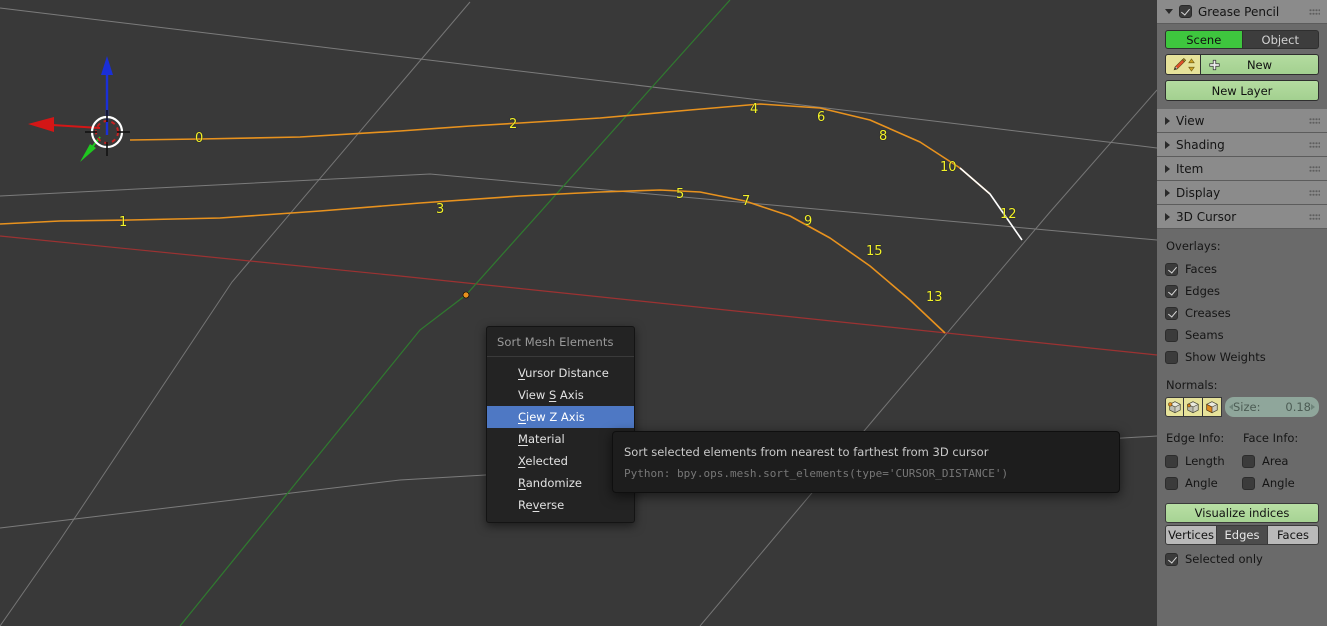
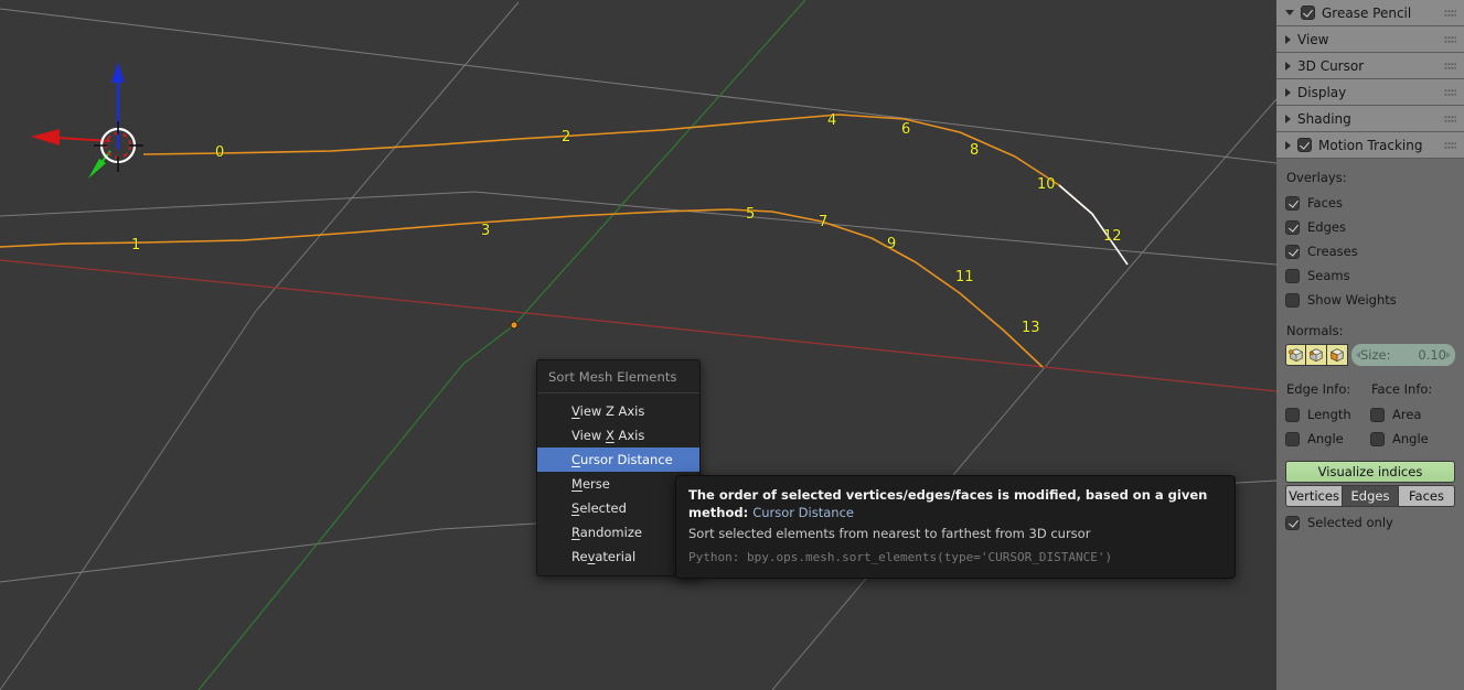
  0
  1
  2
  3
  4
  5
  6
  7
  8
  9
  10
- 15
+ 11
  12
  13
  Sort Mesh Elements
- Vursor Distance
+ View Z Axis
- View S Axis
+ View X Axis
- Ciew Z Axis
+ Cursor Distance
- Material
+ Merse
- Xelected
+ Selected
  Randomize
- Reverse
+ Revaterial
+ The order of selected vertices/edges/faces is modified, based on a given method: Cursor Distance
  Sort selected elements from nearest to farthest from 3D cursor
  Python: bpy.ops.mesh.sort_elements(type='CURSOR_DISTANCE')
  Grease Pencil
- Scene
- Object
- New
- New Layer
  View
- Shading
+ 3D Cursor
- Item
  Display
- 3D Cursor
+ Shading
+ Motion Tracking
  Overlays:
  Faces
  Edges
  Creases
  Seams
  Show Weights
  Normals:
  Size:
- 0.18
+ 0.10
  Edge Info:
  Face Info:
  Length
  Angle
  Area
  Angle
  Visualize indices
  Vertices
  Edges
  Faces
  Selected only
